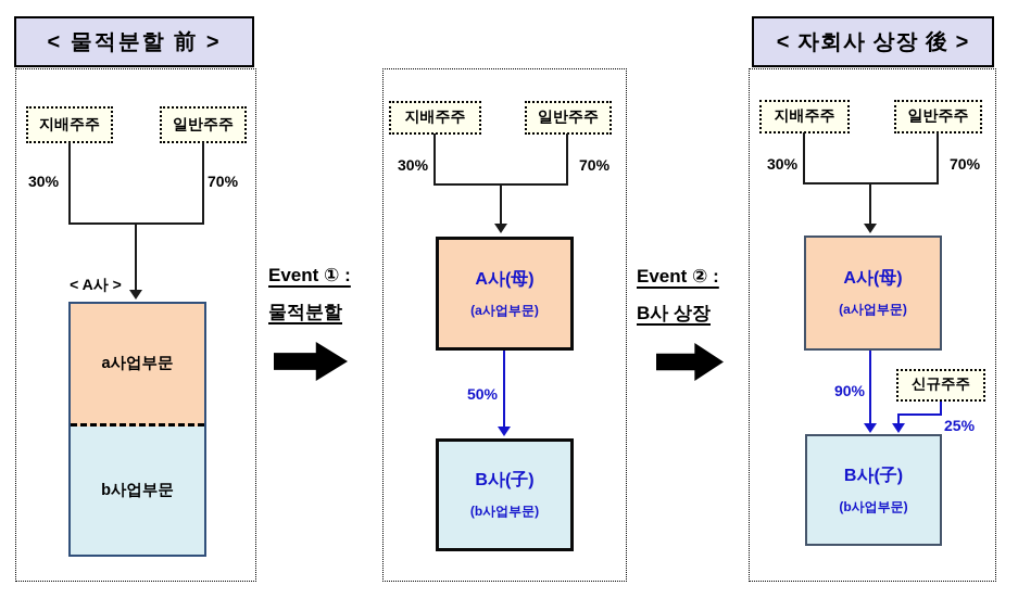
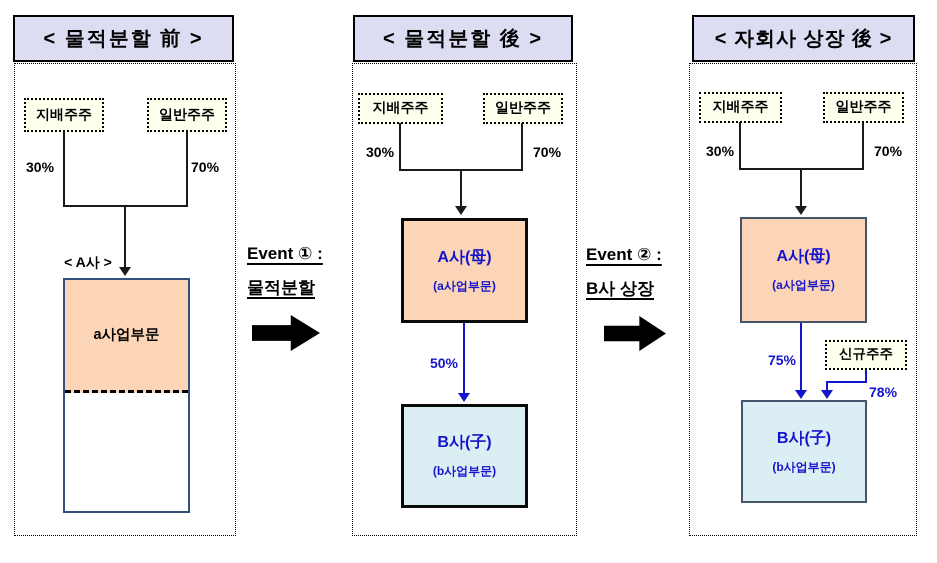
  < 물적분할 前 >
  지배주주
  일반주주
  30%
  70%
  < A사 >
  a사업부문
- b사업부문
  Event ① :
  물적분할
+ < 물적분할 後 >
  지배주주
  일반주주
  30%
  70%
  A사(母)
  (a사업부문)
  50%
  B사(子)
  (b사업부문)
  Event ② :
  B사 상장
  < 자회사 상장 後 >
  지배주주
  일반주주
  30%
  70%
  A사(母)
  (a사업부문)
- 90%
+ 75%
  신규주주
- 25%
+ 78%
  B사(子)
  (b사업부문)
